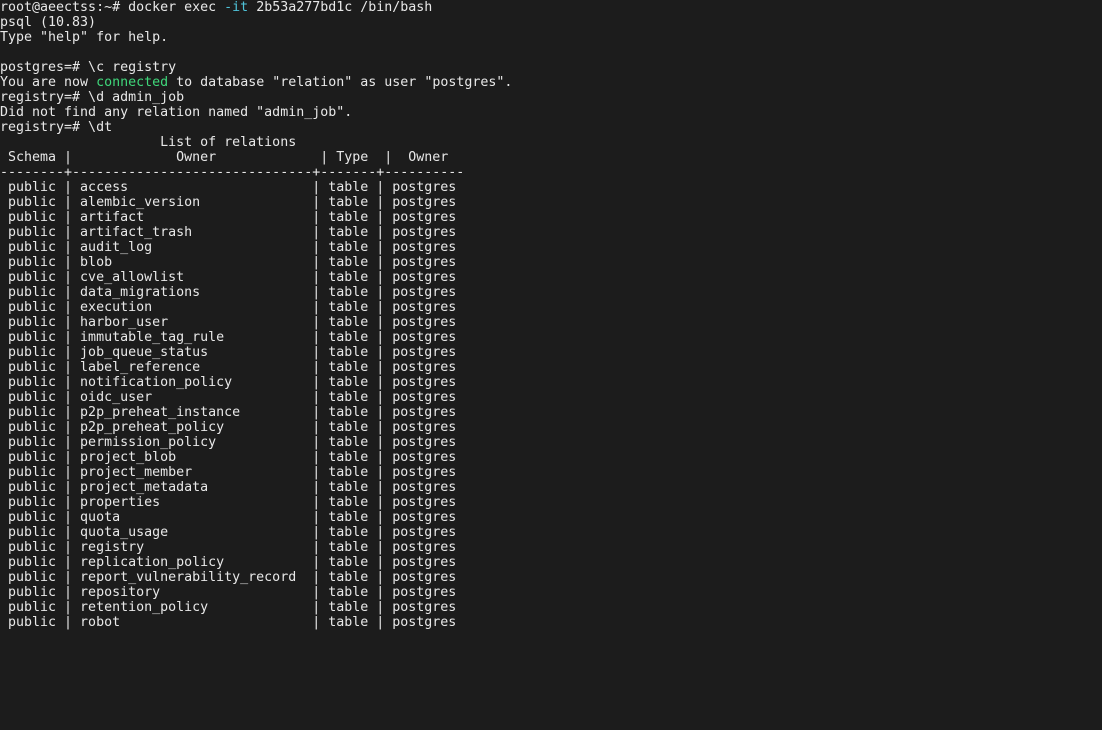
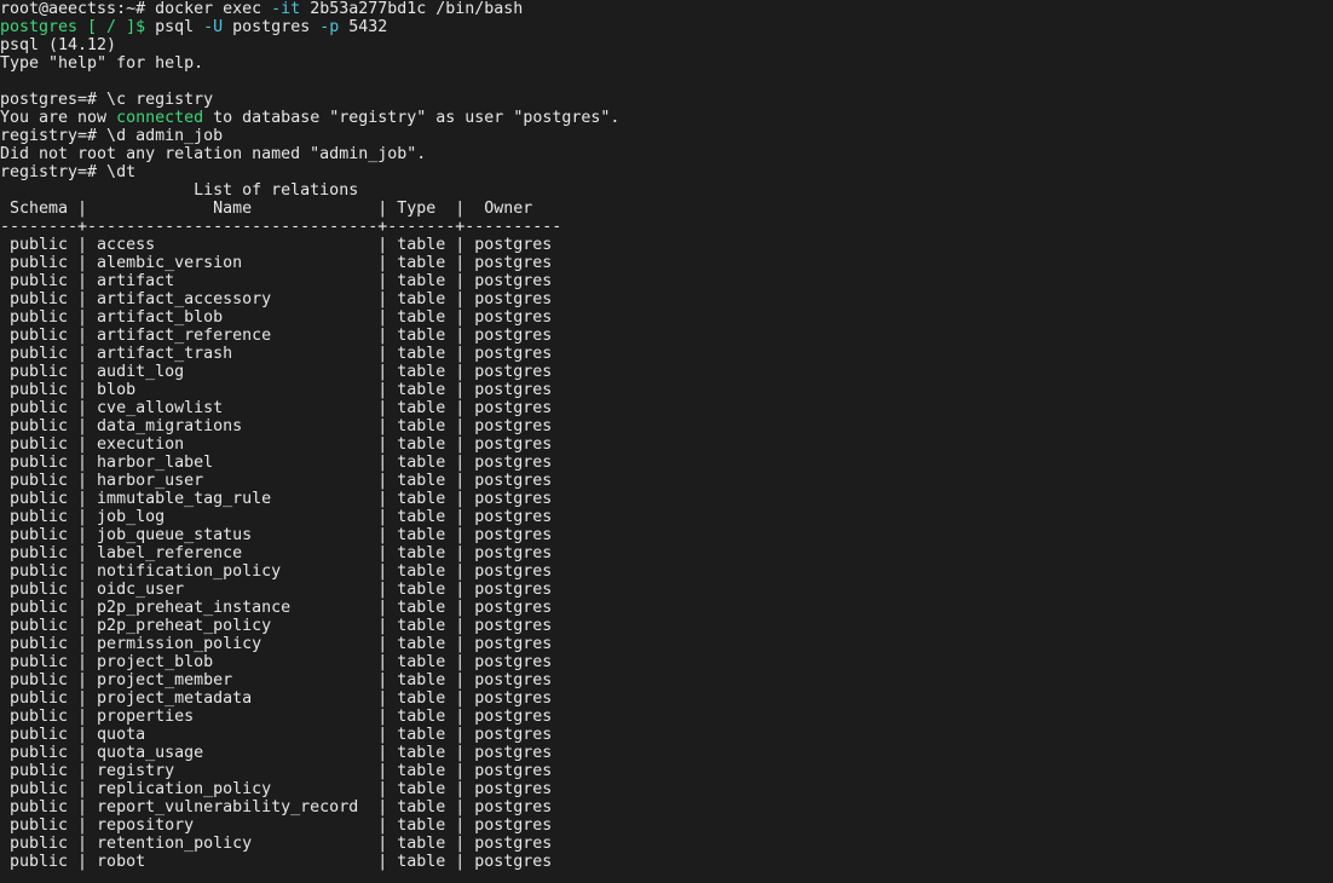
  root@aeectss:~# docker exec -it 2b53a277bd1c /bin/bash
+ postgres [ / ]$ psql -U postgres -p 5432
- psql (10.83)
+ psql (14.12)
  Type "help" for help.
  postgres=# \c registry
- You are now connected to database "relation" as user "postgres".
+ You are now connected to database "registry" as user "postgres".
  registry=# \d admin_job
- Did not find any relation named "admin_job".
+ Did not root any relation named "admin_job".
  registry=# \dt
  List of relations
- Schema | Owner | Type | Owner
+ Schema | Name | Type | Owner
  --------+------------------------------+-------+----------
  public | access | table | postgres
  public | alembic_version | table | postgres
  public | artifact | table | postgres
+ public | artifact_accessory | table | postgres
+ public | artifact_blob | table | postgres
+ public | artifact_reference | table | postgres
  public | artifact_trash | table | postgres
  public | audit_log | table | postgres
  public | blob | table | postgres
  public | cve_allowlist | table | postgres
  public | data_migrations | table | postgres
  public | execution | table | postgres
+ public | harbor_label | table | postgres
  public | harbor_user | table | postgres
  public | immutable_tag_rule | table | postgres
+ public | job_log | table | postgres
  public | job_queue_status | table | postgres
  public | label_reference | table | postgres
  public | notification_policy | table | postgres
  public | oidc_user | table | postgres
  public | p2p_preheat_instance | table | postgres
  public | p2p_preheat_policy | table | postgres
  public | permission_policy | table | postgres
  public | project_blob | table | postgres
  public | project_member | table | postgres
  public | project_metadata | table | postgres
  public | properties | table | postgres
  public | quota | table | postgres
  public | quota_usage | table | postgres
  public | registry | table | postgres
  public | replication_policy | table | postgres
  public | report_vulnerability_record | table | postgres
  public | repository | table | postgres
  public | retention_policy | table | postgres
  public | robot | table | postgres
